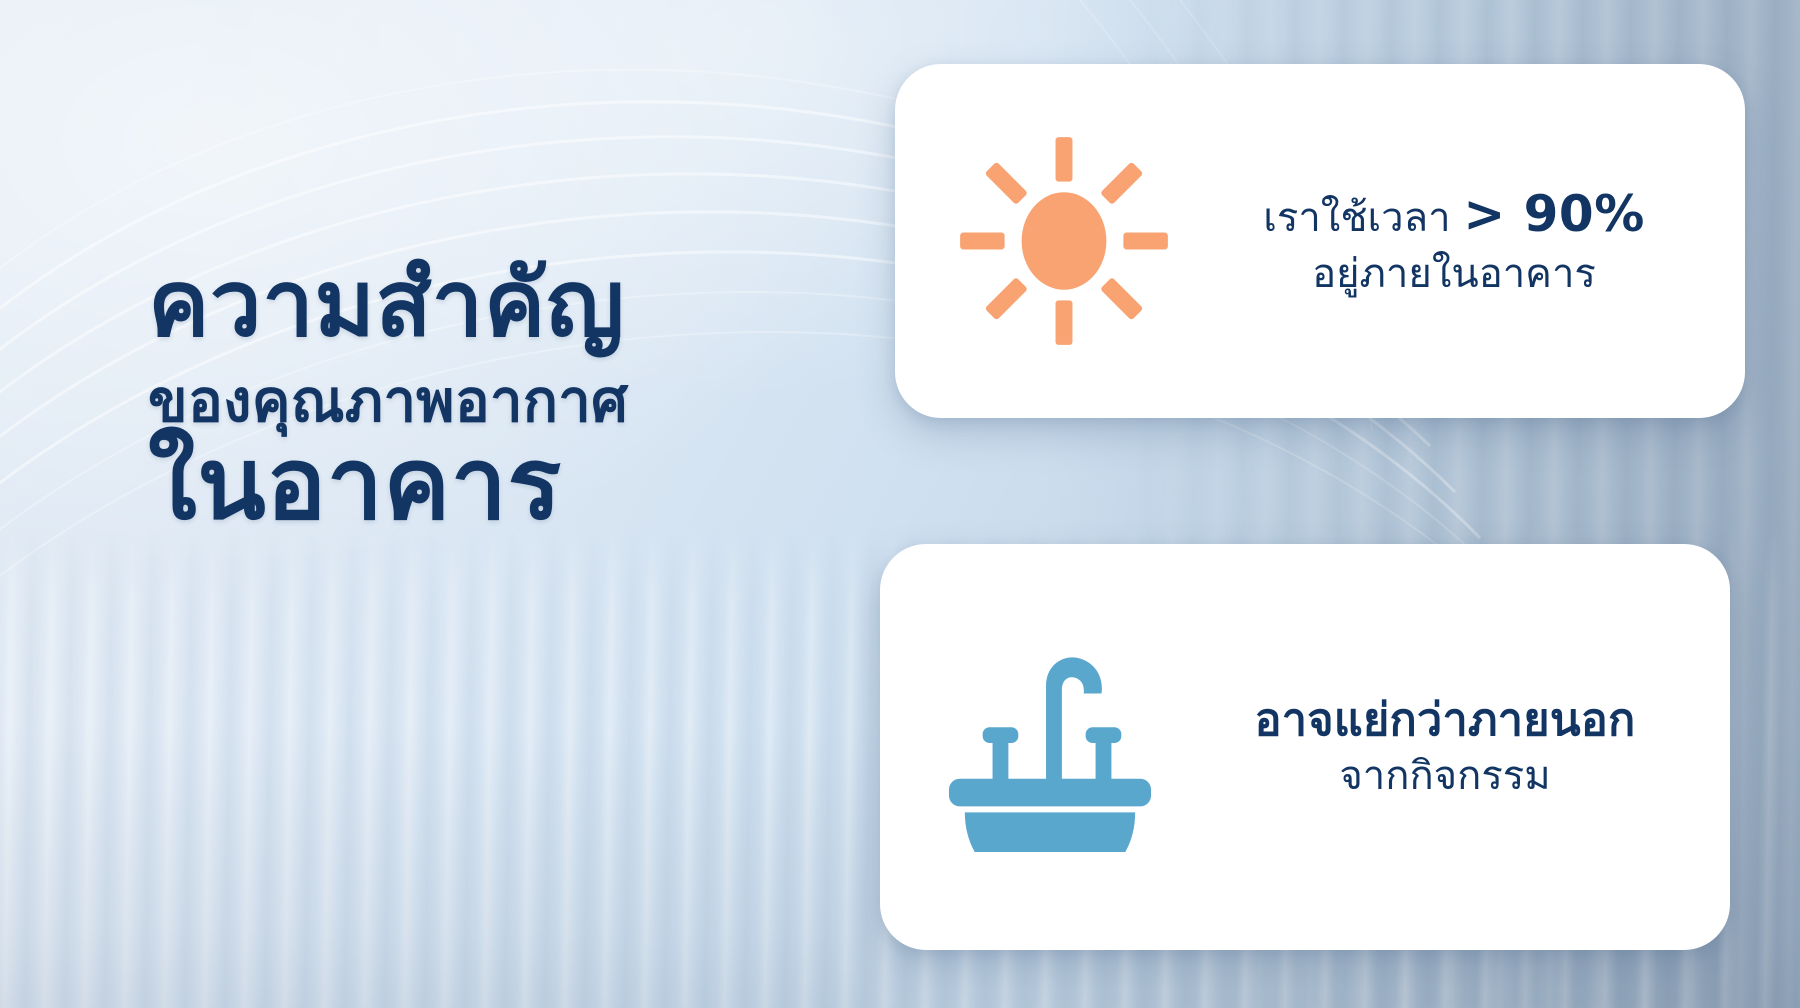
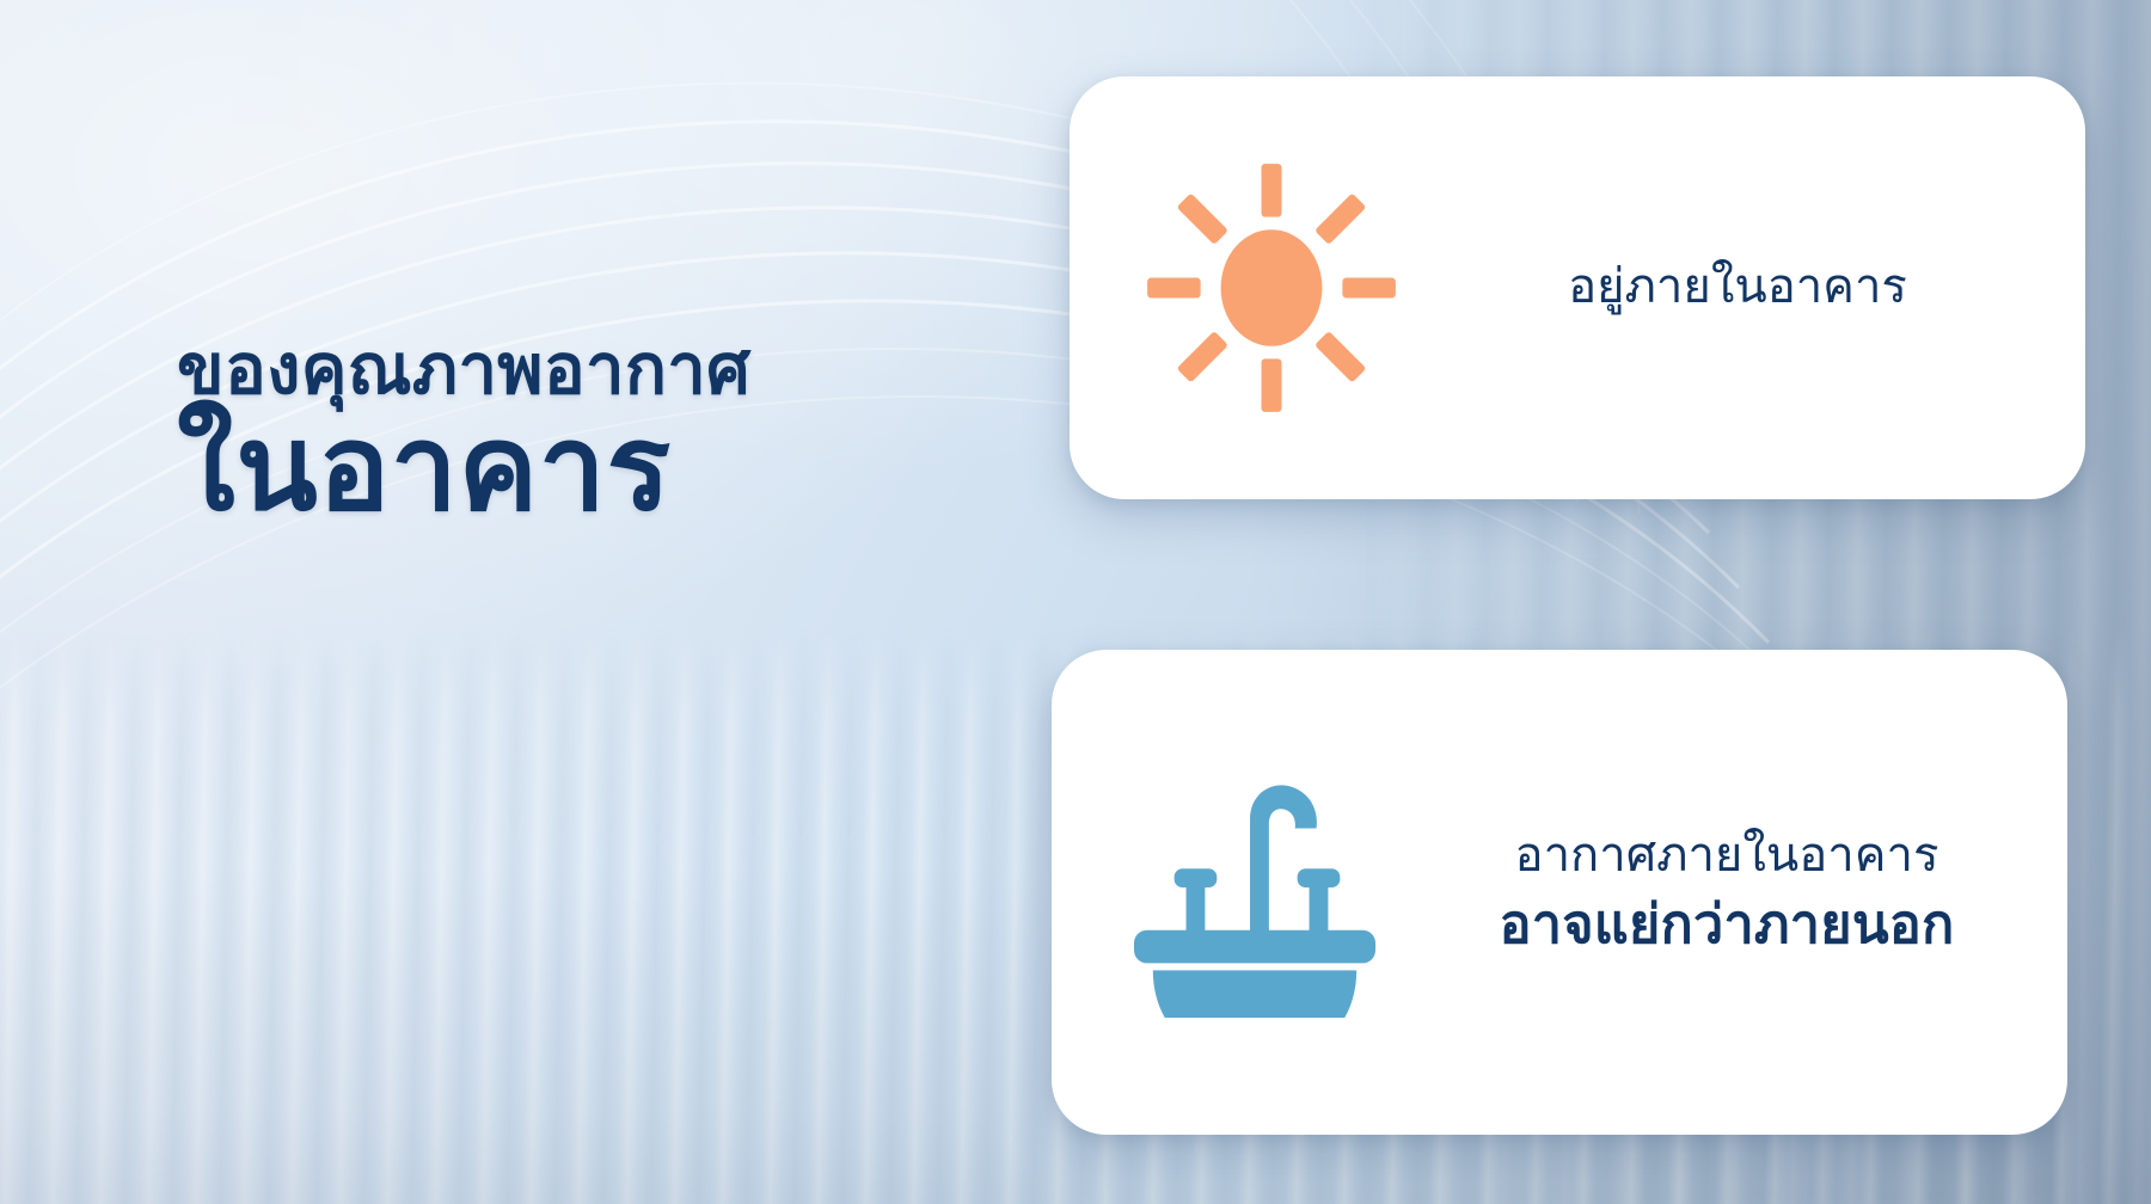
- ความสำคัญ
  ของคุณภาพอากาศ
  ในอาคาร
- เราใช้เวลา > 90%
  อยู่ภายในอาคาร
+ อากาศภายในอาคาร
  อาจแย่กว่าภายนอก
- จากกิจกรรม
